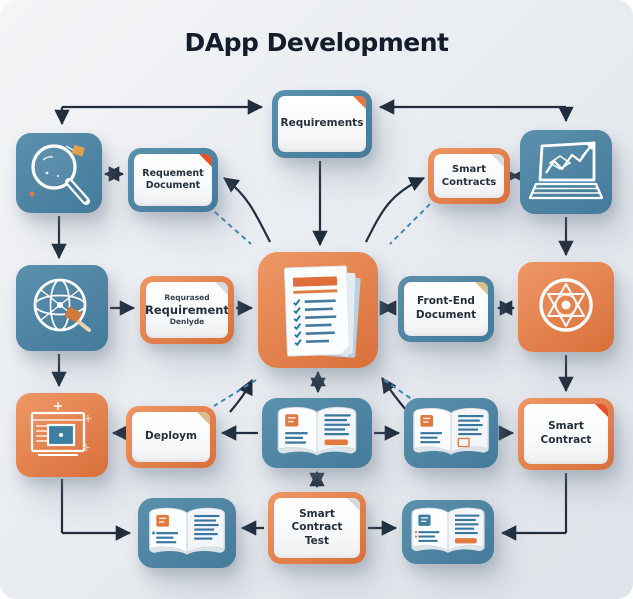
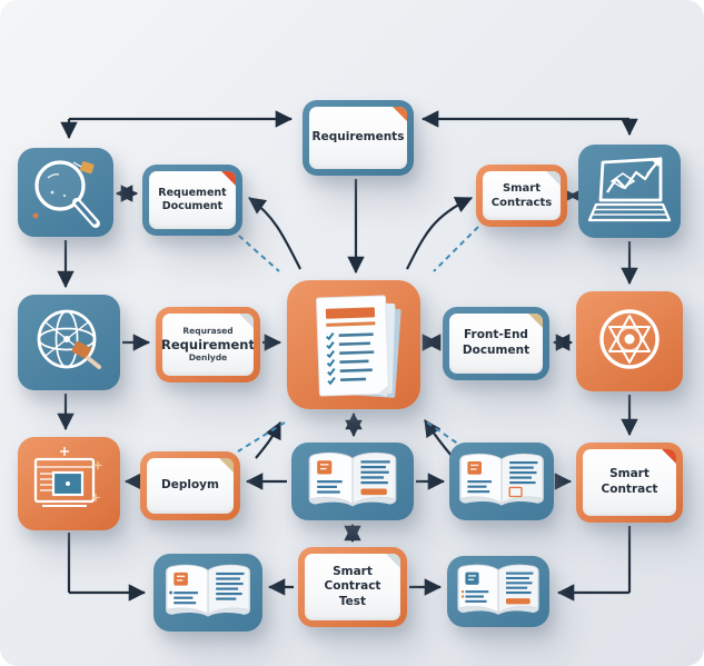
- DApp Development
  Requement
  Document
  Requirements
  Smart
  Contracts
  Requrased
  Requirement
  Denlyde
  Front-End
  Document
  Deploym
  Smart
  Contract
  Smart
  Contract
  Test
